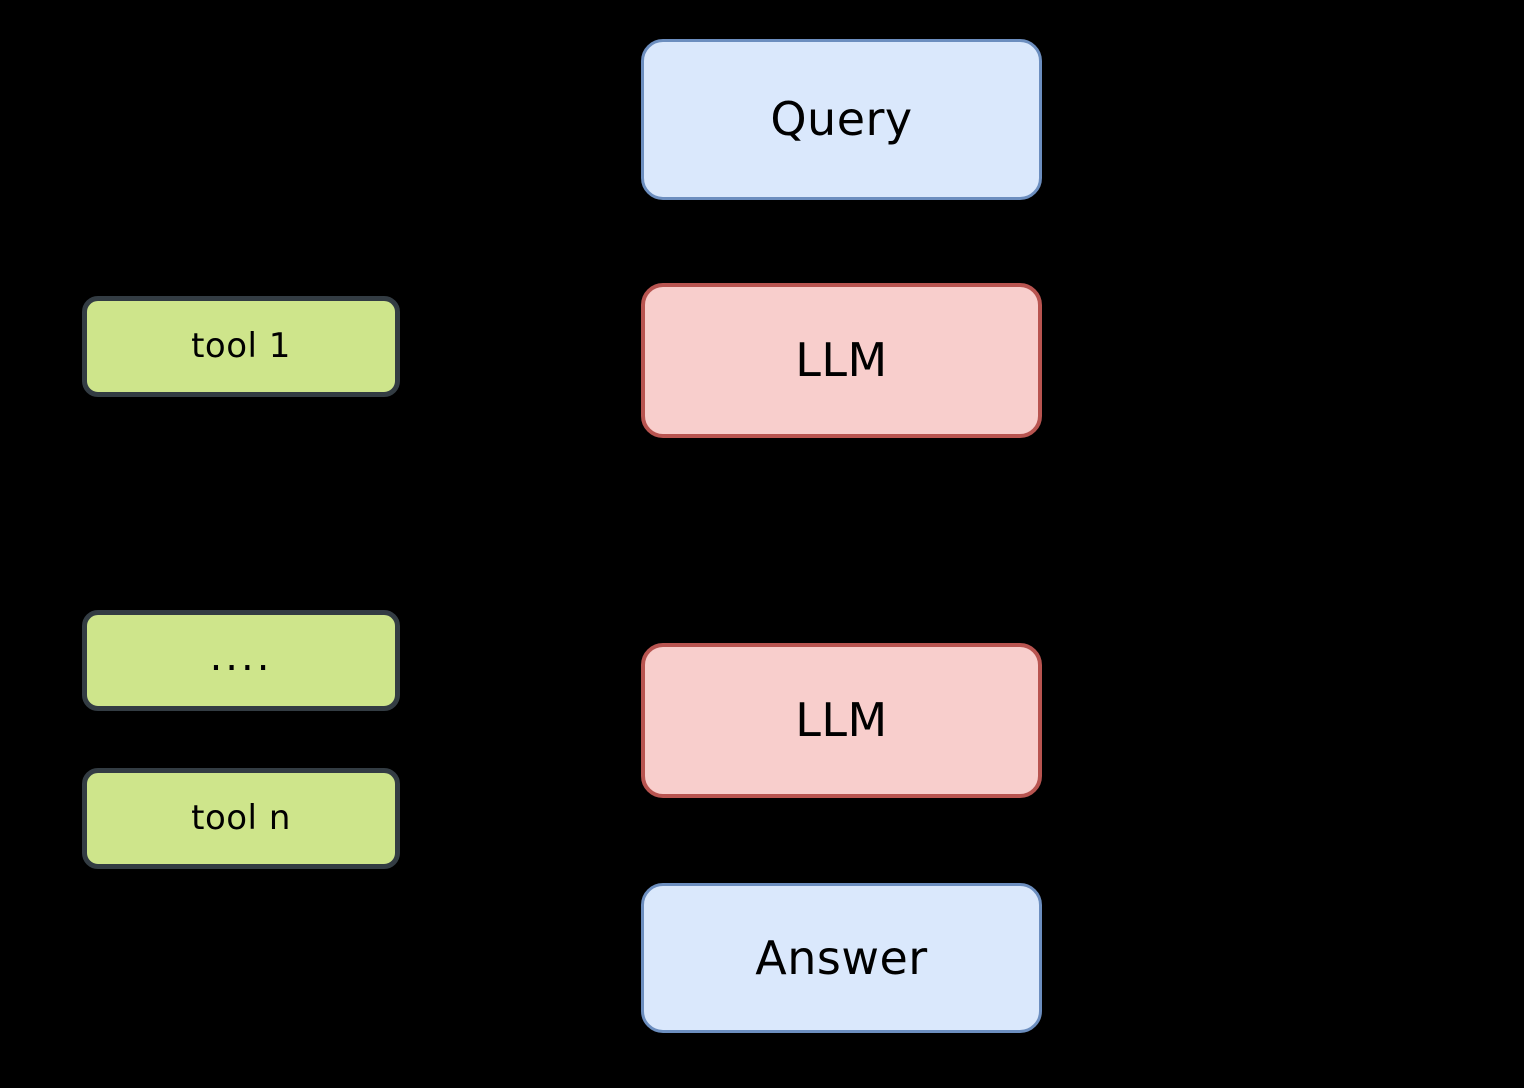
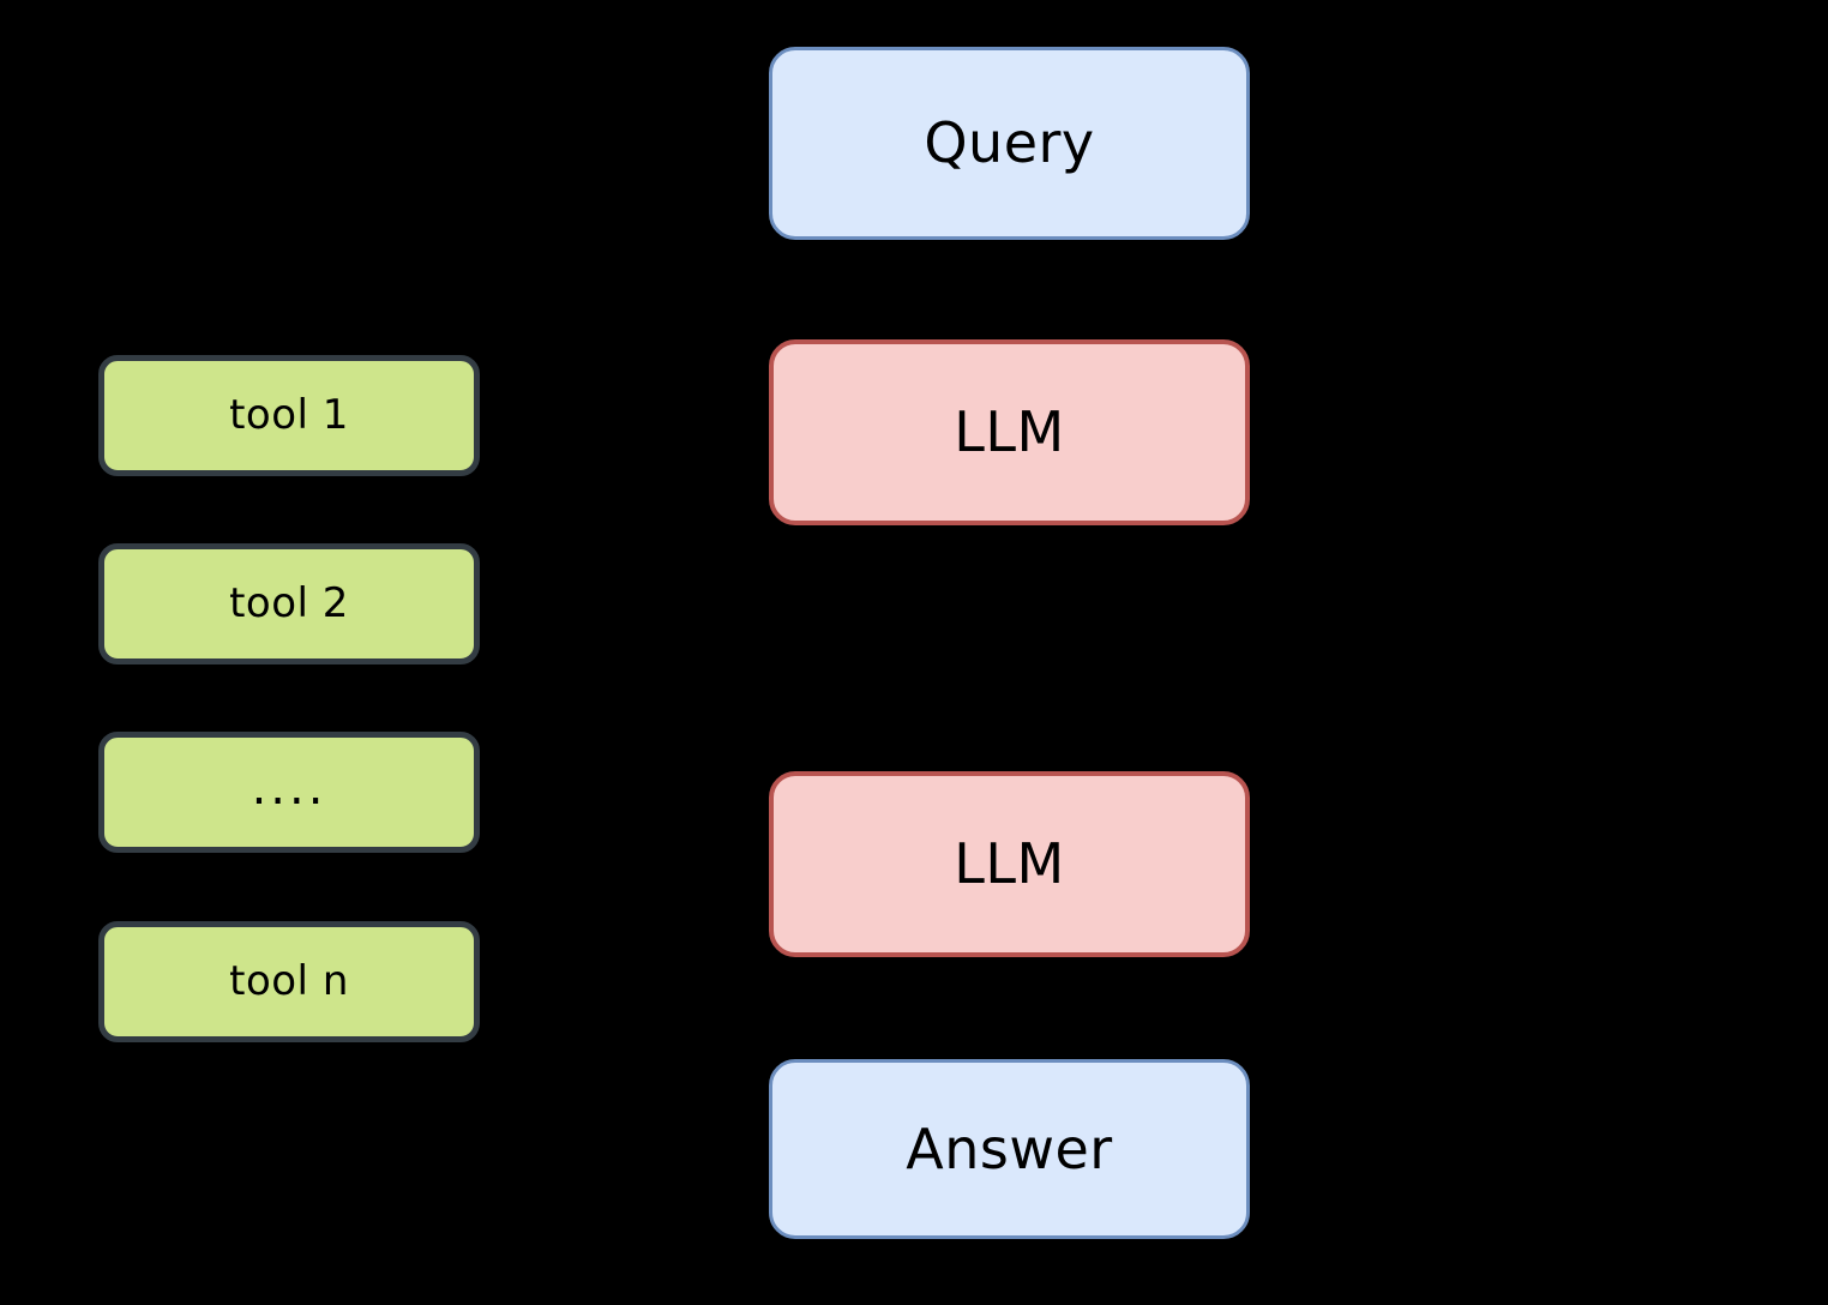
  tool 1
+ tool 2
  ....
  tool n
  Query
  LLM
  LLM
  Answer
